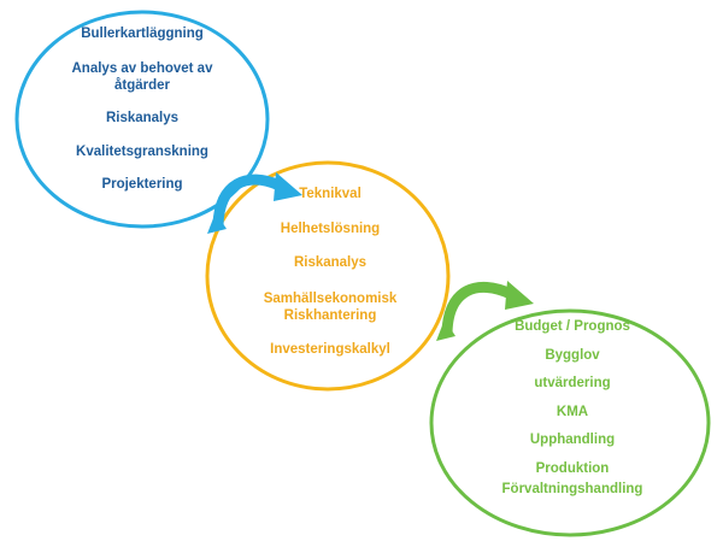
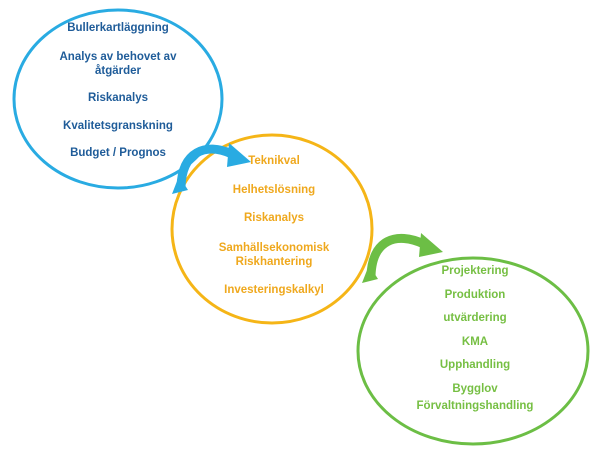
  Bullerkartläggning
  Analys av behovet av
  åtgärder
  Riskanalys
  Kvalitetsgranskning
- Projektering
+ Budget / Prognos
  Teknikval
  Helhetslösning
  Riskanalys
  Samhällsekonomisk
  Riskhantering
  Investeringskalkyl
- Budget / Prognos
+ Projektering
- Bygglov
+ Produktion
  utvärdering
  KMA
  Upphandling
- Produktion
+ Bygglov
  Förvaltningshandling
